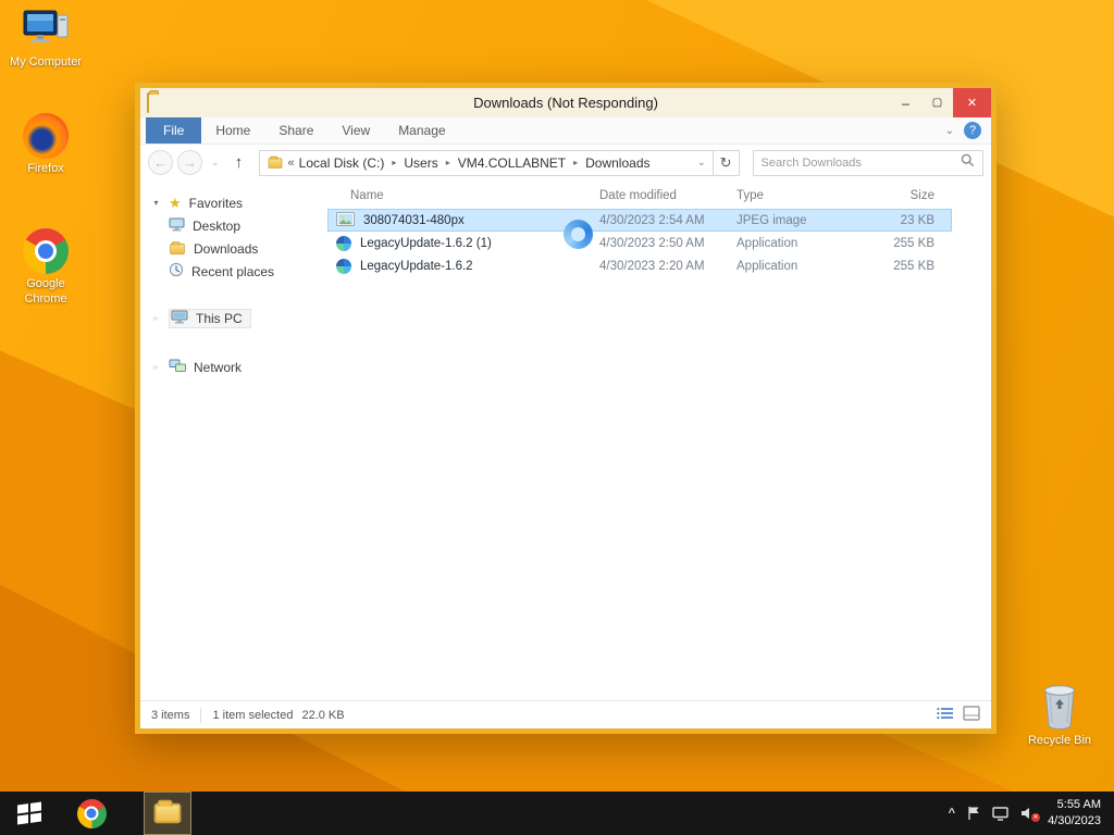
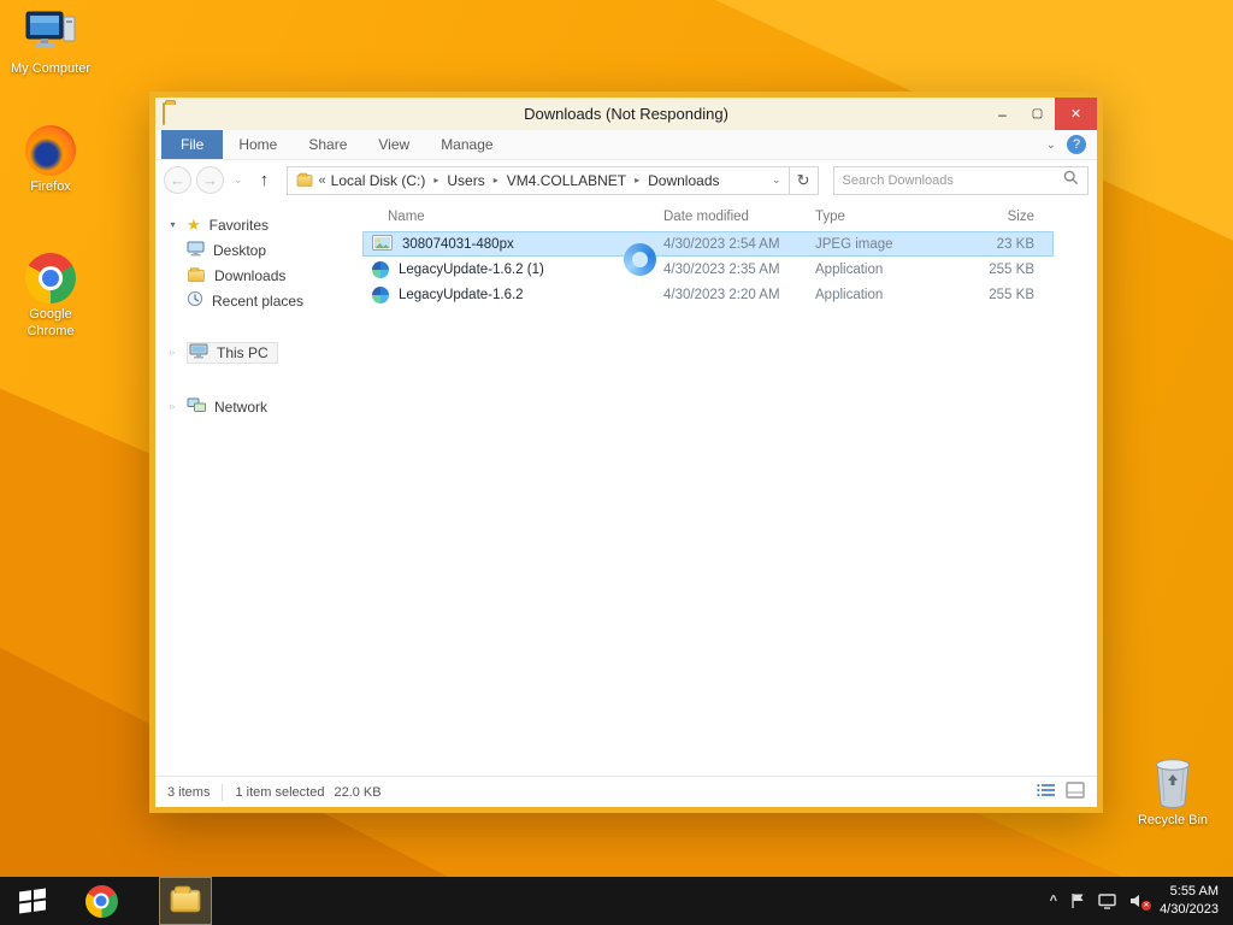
  My Computer
  Firefox
  Google
  Chrome
  Recycle Bin
  Downloads (Not Responding)
  –
  ▢
  ✕
  File
  Home
  Share
  View
  Manage
  ⌄
  ?
  ←
  →
  ⌄
  ↑
  «
  Local Disk (C:)
  ▸
  Users
  ▸
  VM4.COLLABNET
  ▸
  Downloads
  ⌄
  ↻
  Search Downloads
  ▾
  ★
  Favorites
  Desktop
  Downloads
  Recent places
  ▹
  This PC
  ▹
  Network
  Name
  Date modified
  Type
  Size
  308074031-480px
  4/30/2023 2:54 AM
  JPEG image
  23 KB
  LegacyUpdate-1.6.2 (1)
- 4/30/2023 2:50 AM
+ 4/30/2023 2:35 AM
  Application
  255 KB
  LegacyUpdate-1.6.2
  4/30/2023 2:20 AM
  Application
  255 KB
  3 items
  1 item selected
  22.0 KB
  ^
  5:55 AM
  4/30/2023
